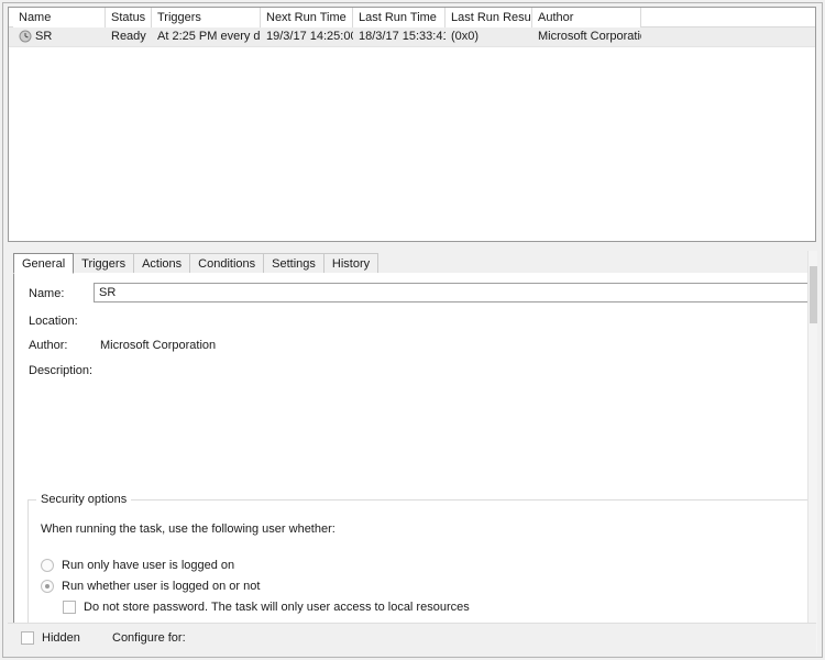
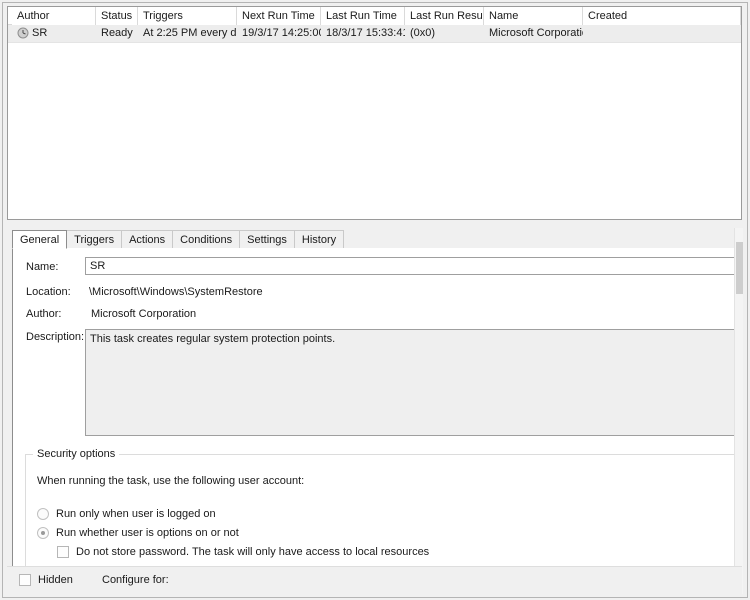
- Name
+ Author
  Status
  Triggers
  Next Run Time
  Last Run Time
  Last Run Resu
- Author
+ Name
+ Created
  SR
  Ready
  At 2:25 PM every d
  19/3/17 14:25:0
  18/3/17 15:33:4
  (0x0)
  Microsoft Corporati
  General
  Triggers
  Actions
  Conditions
  Settings
  History
  Name:
  SR
  Location:
+ \Microsoft\Windows\SystemRestore
  Author:
  Microsoft Corporation
  Description:
+ This task creates regular system protection points.
  Security options
- When running the task, use the following user whether:
+ When running the task, use the following user account:
- Run only have user is logged on
+ Run only when user is logged on
- Run whether user is logged on or not
+ Run whether user is options on or not
- Do not store password. The task will only user access to local resources
+ Do not store password. The task will only have access to local resources
  Hidden
  Configure for:
